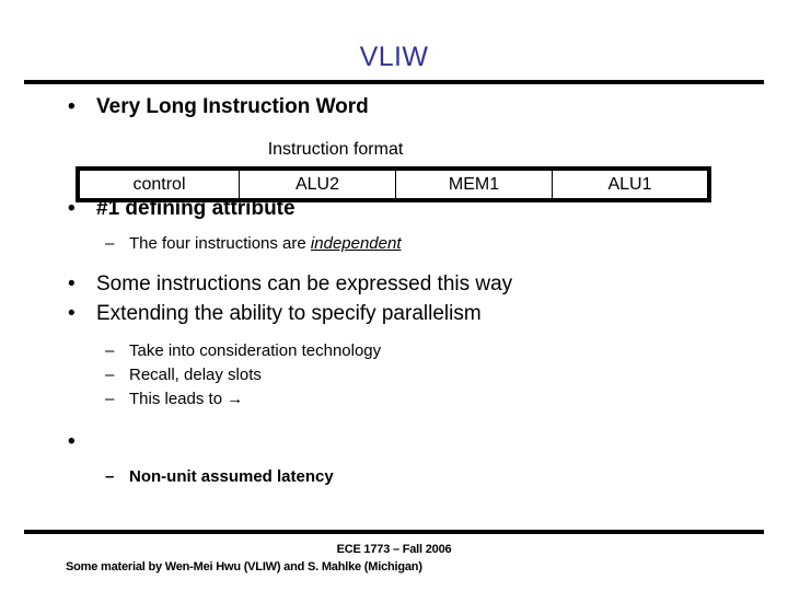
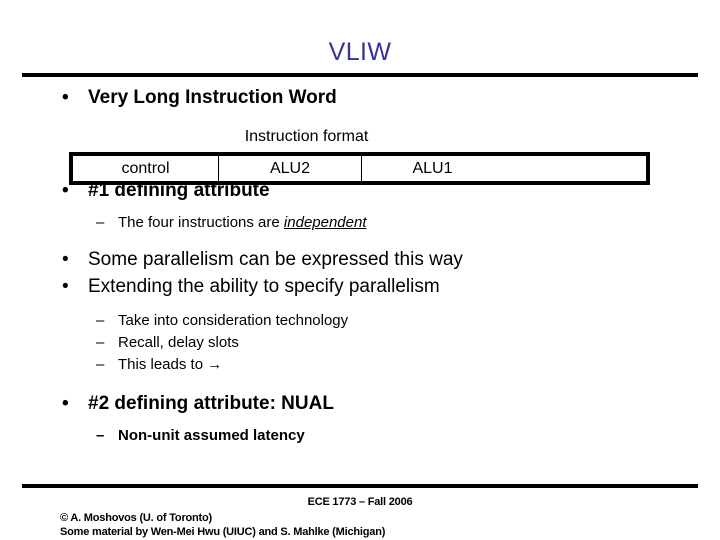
  VLIW
  •
  Very Long Instruction Word
  •
  #1 defining attribute
  –
  The four instructions are independent
  •
- Some instructions can be expressed this way
+ Some parallelism can be expressed this way
  •
  Extending the ability to specify parallelism
  –
  Take into consideration technology
  –
  Recall, delay slots
  –
  This leads to →
  •
+ #2 defining attribute: NUAL
  –
  Non-unit assumed latency
  Instruction format
  control
  ALU2
- MEM1
  ALU1
  ECE 1773 – Fall 2006
+ © A. Moshovos (U. of Toronto)
- Some material by Wen-Mei Hwu (VLIW) and S. Mahlke (Michigan)
+ Some material by Wen-Mei Hwu (UIUC) and S. Mahlke (Michigan)
